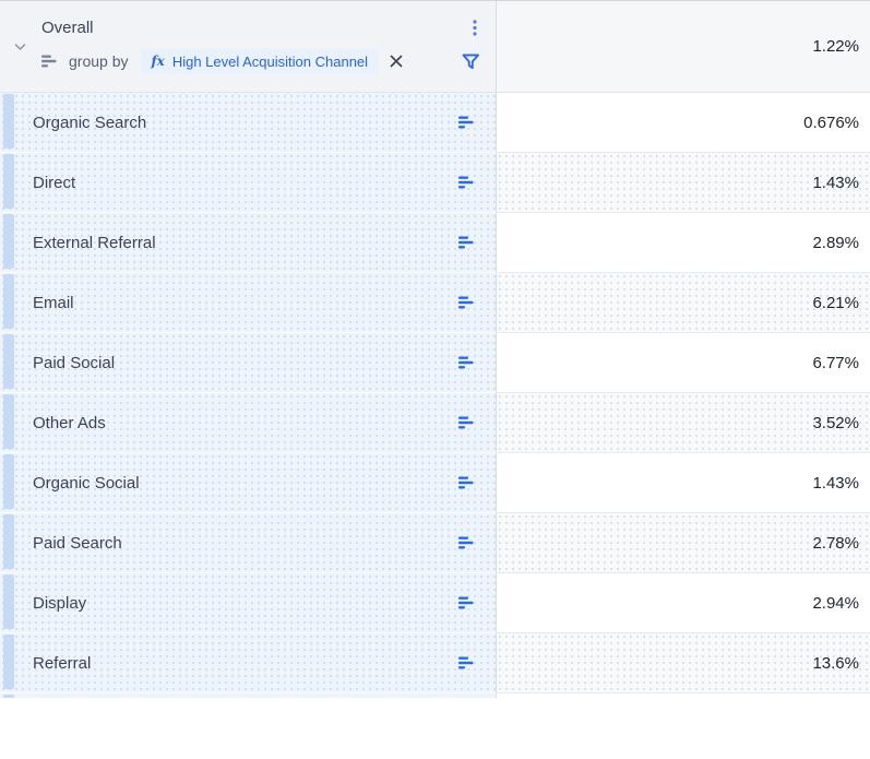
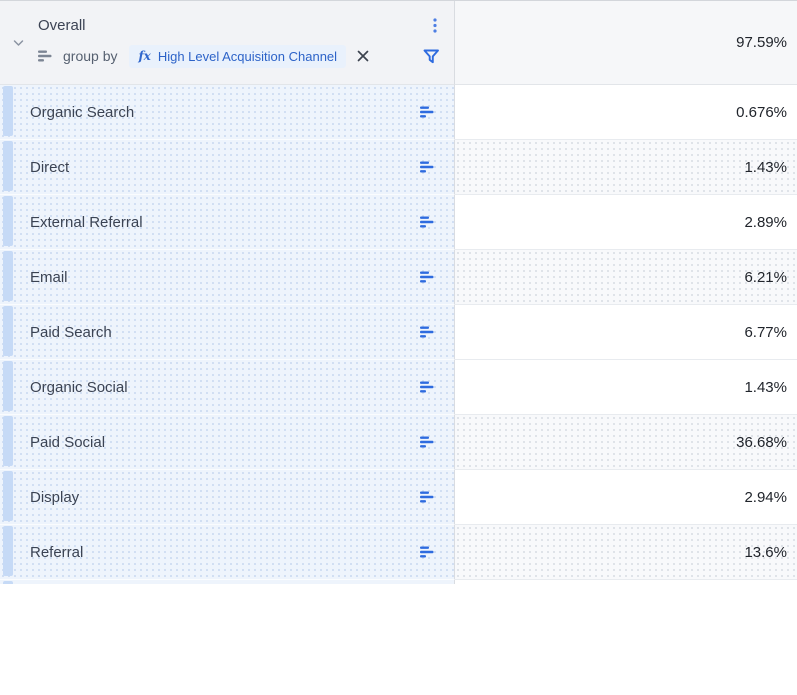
  Overall
  group by
  fx
  High Level Acquisition Channel
- 1.22%
+ 97.59%
  Organic Search
  0.676%
  Direct
  1.43%
  External Referral
  2.89%
  Email
  6.21%
- Paid Social
+ Paid Search
  6.77%
- Other Ads
- 3.52%
  Organic Social
  1.43%
- Paid Search
+ Paid Social
- 2.78%
+ 36.68%
  Display
  2.94%
  Referral
  13.6%
